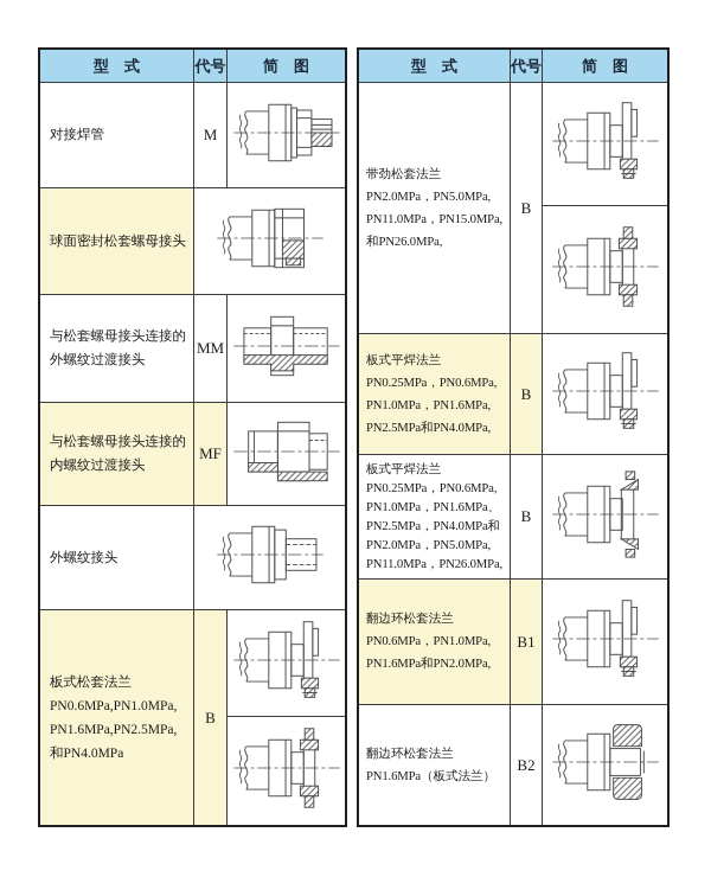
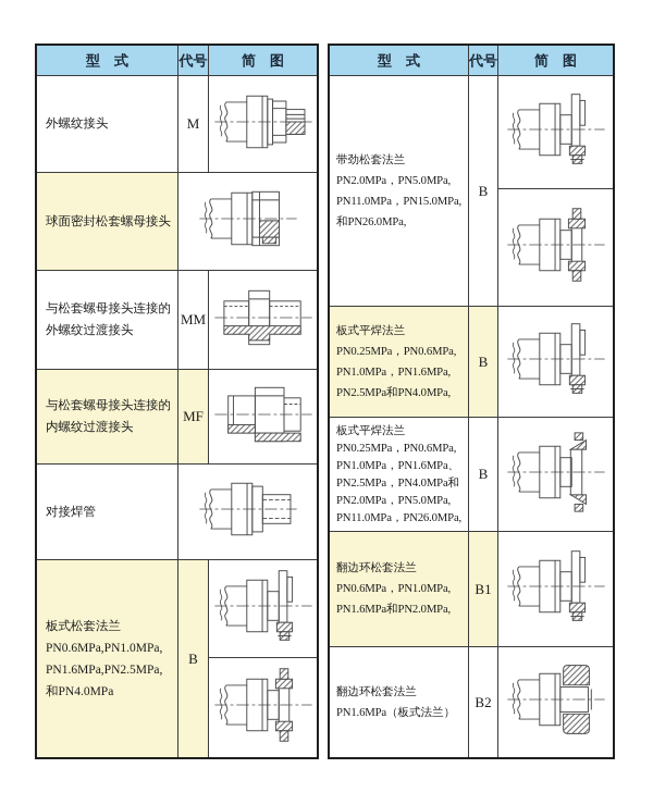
  型 式
  代号
  简 图
- 对接焊管
+ 外螺纹接头
  M
  球面密封松套螺母接头
  与松套螺母接头连接的外螺纹过渡接头
  MM
  与松套螺母接头连接的内螺纹过渡接头
  MF
- 外螺纹接头
+ 对接焊管
  板式松套法兰
  PN0.6MPa,PN1.0MPa,
  PN1.6MPa,PN2.5MPa,
  和PN4.0MPa
  B
  型 式
  代号
  简 图
  带劲松套法兰
  PN2.0MPa，PN5.0MPa,
  PN11.0MPa，PN15.0MPa,
  和PN26.0MPa,
  B
  板式平焊法兰
  PN0.25MPa，PN0.6MPa,
  PN1.0MPa，PN1.6MPa,
  PN2.5MPa和PN4.0MPa,
  B
  板式平焊法兰
  PN0.25MPa，PN0.6MPa,
  PN1.0MPa，PN1.6MPa、
  PN2.5MPa，PN4.0MPa和
  PN2.0MPa，PN5.0MPa,
  PN11.0MPa，PN26.0MPa,
  B
  翻边环松套法兰
  PN0.6MPa，PN1.0MPa,
  PN1.6MPa和PN2.0MPa,
  B1
  翻边环松套法兰
  PN1.6MPa（板式法兰）
  B2
